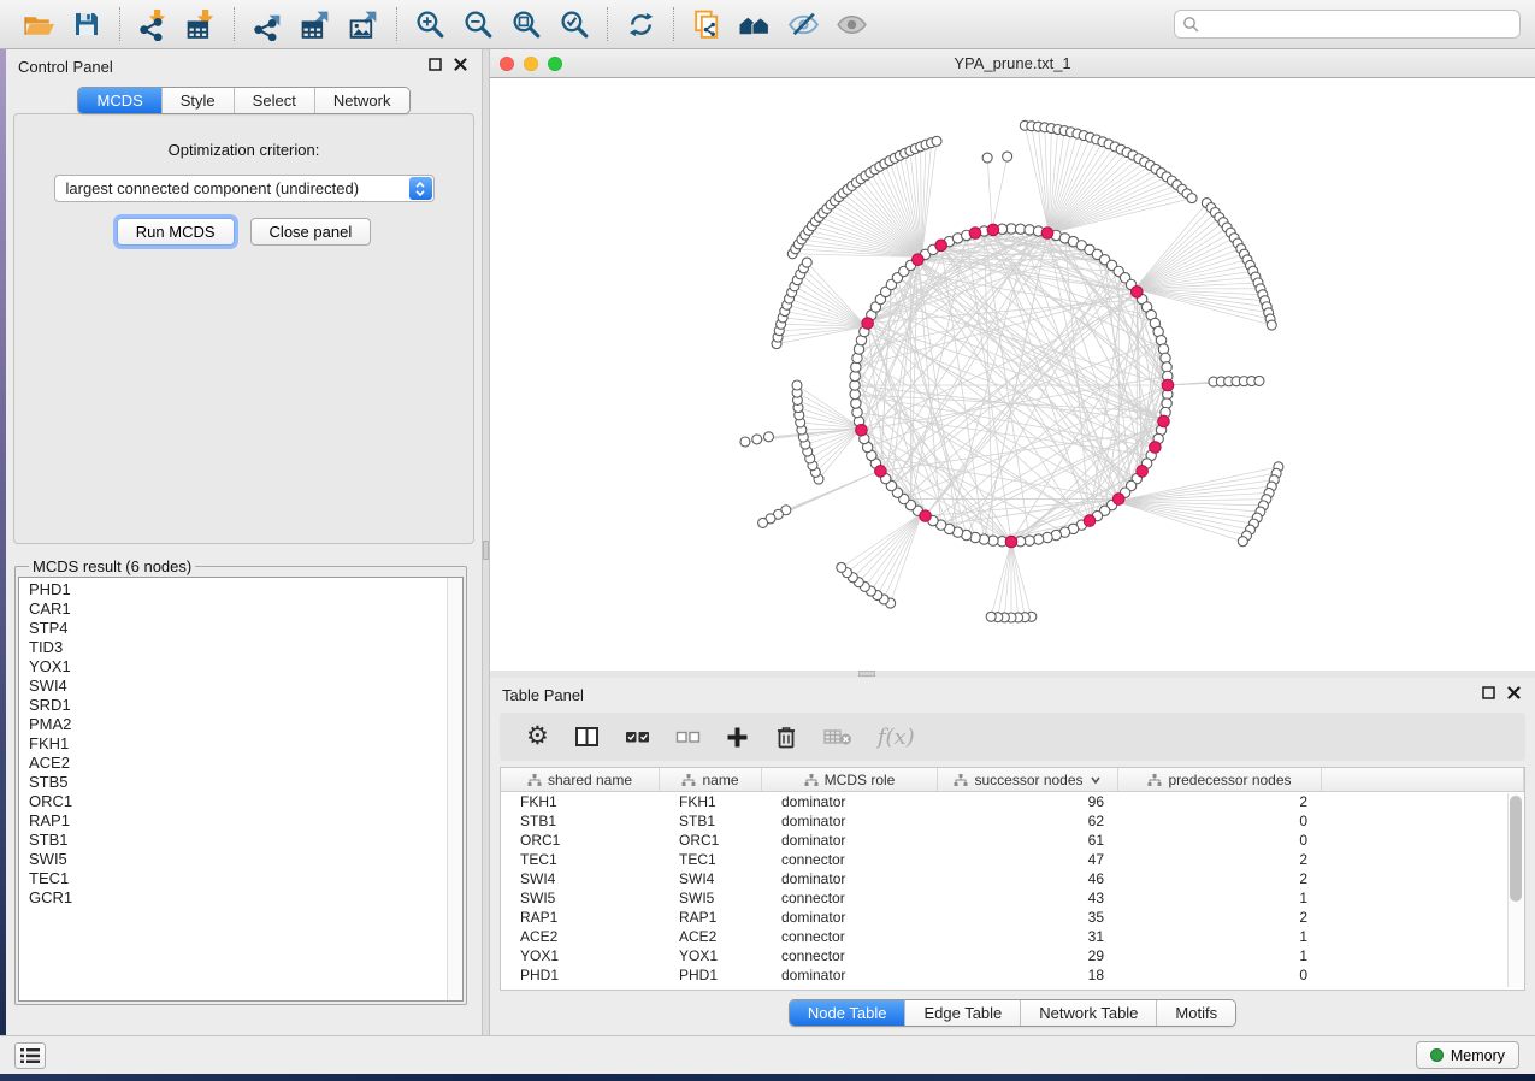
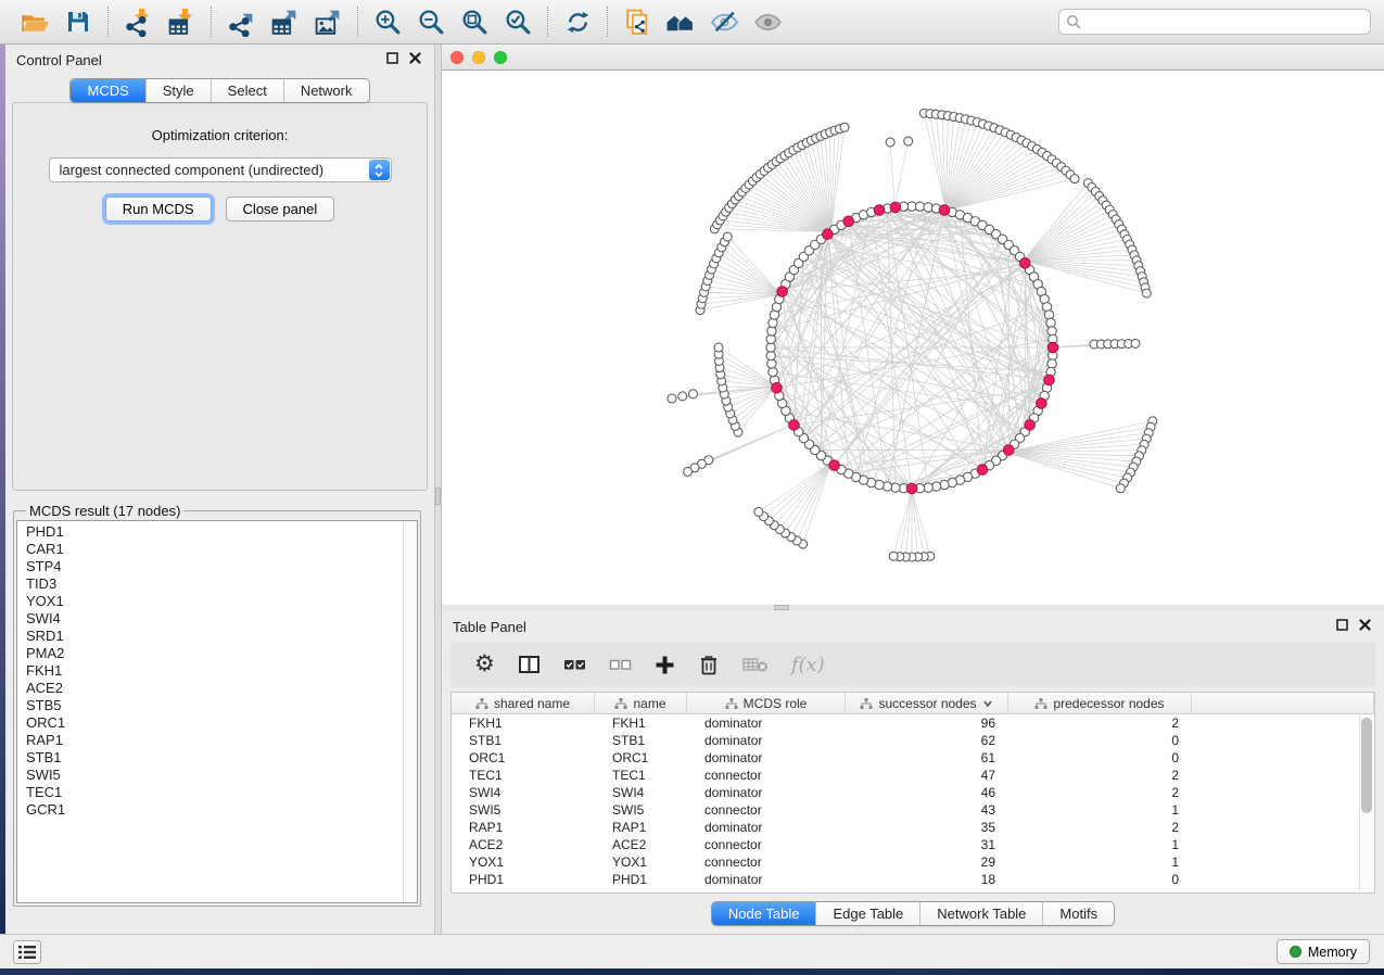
  Control Panel
  MCDS
  Style
  Select
  Network
  Optimization criterion:
  largest connected component (undirected)
  Run MCDS
  Close panel
- MCDS result (6 nodes)
+ MCDS result (17 nodes)
  PHD1
  CAR1
  STP4
  TID3
  YOX1
  SWI4
  SRD1
  PMA2
  FKH1
  ACE2
  STB5
  ORC1
  RAP1
  STB1
  SWI5
  TEC1
  GCR1
- YPA_prune.txt_1
  Table Panel
  ⚙
  f(x)
  shared name
  name
  MCDS role
  successor nodes
  predecessor nodes
  FKH1
  FKH1
  dominator
  96
  2
  STB1
  STB1
  dominator
  62
  0
  ORC1
  ORC1
  dominator
  61
  0
  TEC1
  TEC1
  connector
  47
  2
  SWI4
  SWI4
  dominator
  46
  2
  SWI5
  SWI5
  connector
  43
  1
  RAP1
  RAP1
  dominator
  35
  2
  ACE2
  ACE2
  connector
  31
  1
  YOX1
  YOX1
  connector
  29
  1
  PHD1
  PHD1
  dominator
  18
  0
  Node Table
  Edge Table
  Network Table
  Motifs
  Memory
